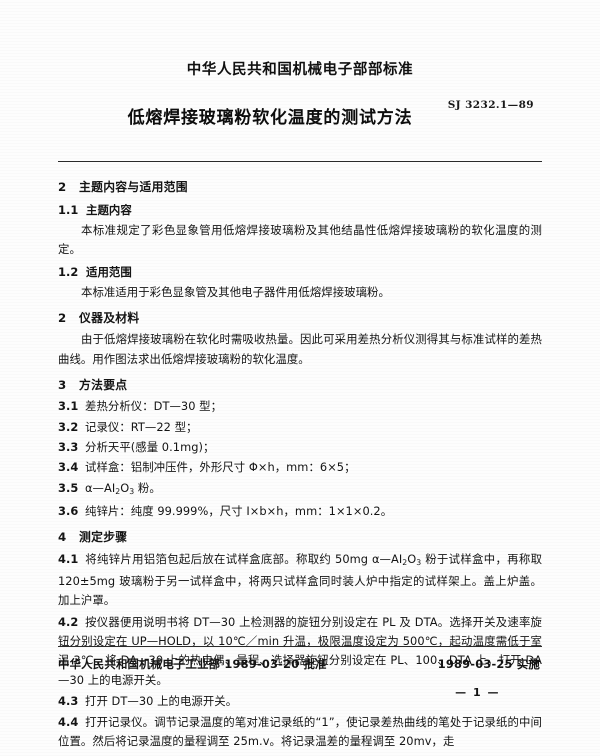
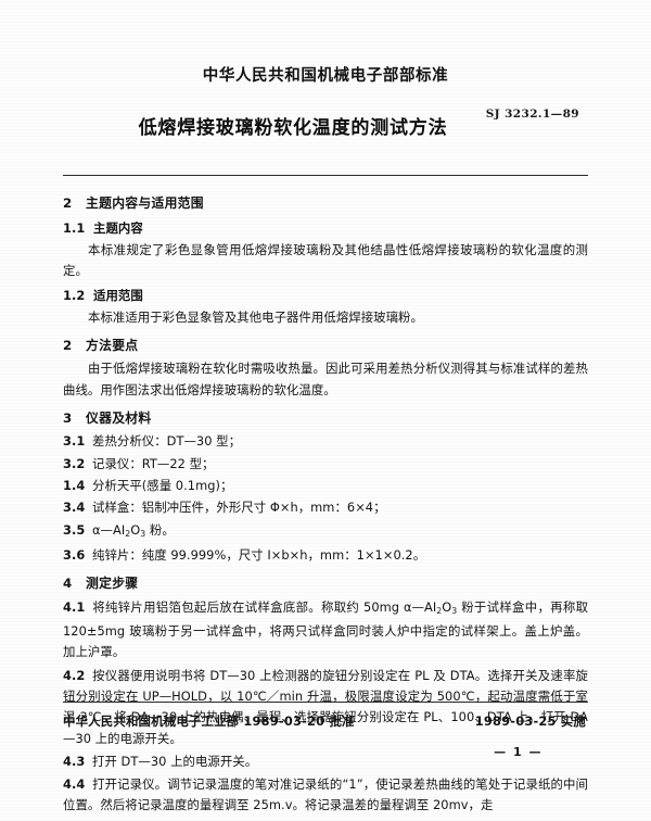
  中华人民共和国机械电子部部标准
  低熔焊接玻璃粉软化温度的测试方法
  SJ 3232.1—89
  2 主题内容与适用范围
  1.1 主题内容
  本标准规定了彩色显象管用低熔焊接玻璃粉及其他结晶性低熔焊接玻璃粉的软化温度的测定。
  1.2 适用范围
  本标准适用于彩色显象管及其他电子器件用低熔焊接玻璃粉。
- 2 仪器及材料
+ 2 方法要点
  由于低熔焊接玻璃粉在软化时需吸收热量。因此可采用差热分析仪测得其与标准试样的差热曲线。用作图法求出低熔焊接玻璃粉的软化温度。
- 3 方法要点
+ 3 仪器及材料
  3.1 差热分析仪：DT—30 型；
  3.2 记录仪：RT—22 型；
- 3.3 分析天平(感量 0.1mg)；
+ 1.4 分析天平(感量 0.1mg)；
- 3.4 试样盒：铝制冲压件，外形尺寸 Φ×h，mm：6×5；
+ 3.4 试样盒：铝制冲压件，外形尺寸 Φ×h，mm：6×4；
  3.5 α—AI2O3 粉。
  3.6 纯锌片：纯度 99.999%，尺寸 I×b×h，mm：1×1×0.2。
  4 测定步骤
  4.1 将纯锌片用铝箔包起后放在试样盒底部。称取约 50mg α—AI2O3 粉于试样盒中，再称取 120±5mg 玻璃粉于另一试样盒中，将两只试样盒同时装人炉中指定的试样架上。盖上炉盖。加上沪罩。
  4.2 按仪器便用说明书将 DT—30 上检测器的旋钮分别设定在 PL 及 DTA。选择开关及速率旋钮分别设定在 UP—HOLD，以 10℃／min 升温，极限温度设定为 500℃，起动温度需低于室温 3℃。将 DA—30 上的热电偶、量程、选择器旋钮分别设定在 PL、100、DTA 上。打开 DA—30 上的电源开关。
  4.3 打开 DT—30 上的电源开关。
  4.4 打开记录仪。调节记录温度的笔对准记录纸的“1”，使记录差热曲线的笔处于记录纸的中间位置。然后将记录温度的量程调至 25m.v。将记录温差的量程调至 20mv，走
  中华人民共和国机械电子工业部 1989-03-20 批准
  1989-03-25 实施
  — 1 —
